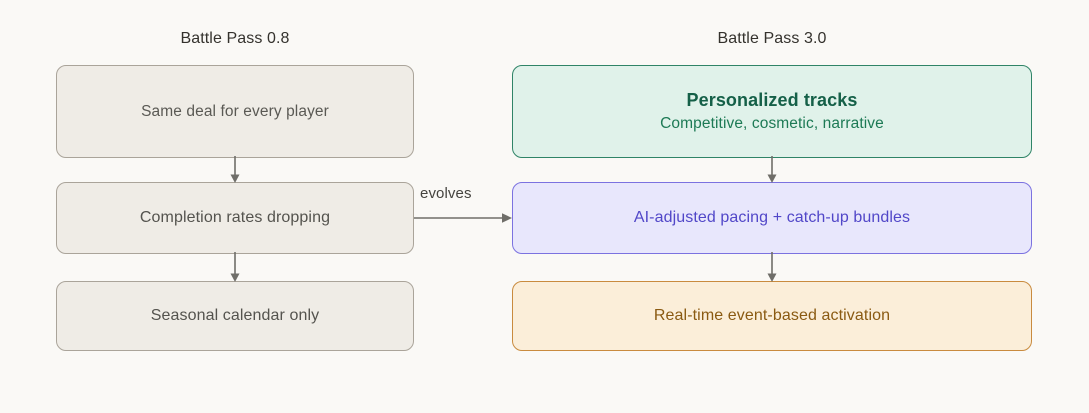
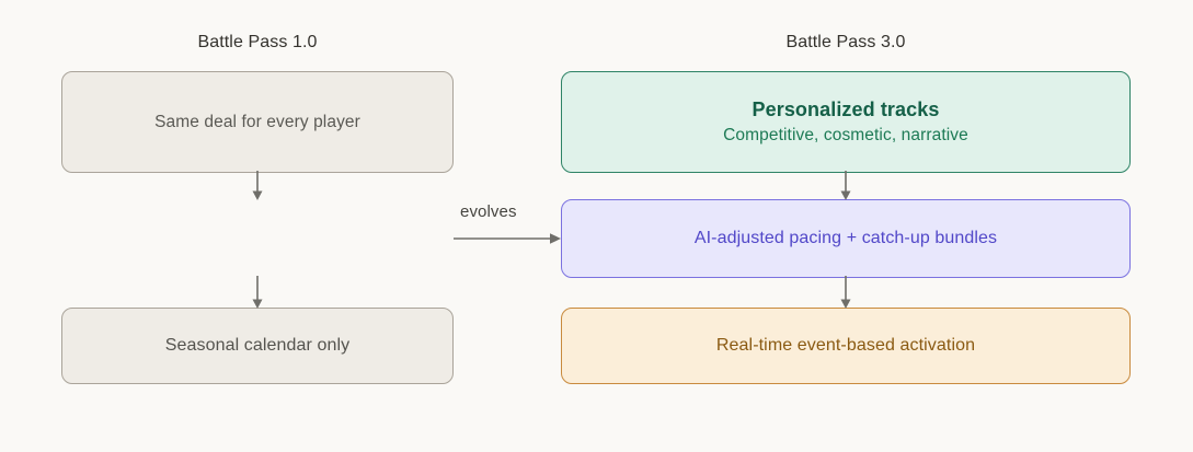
- Battle Pass 0.8
+ Battle Pass 1.0
  Battle Pass 3.0
  Same deal for every player
- Completion rates dropping
  Seasonal calendar only
  Personalized tracks
  Competitive, cosmetic, narrative
  AI-adjusted pacing + catch-up bundles
  Real-time event-based activation
  evolves
